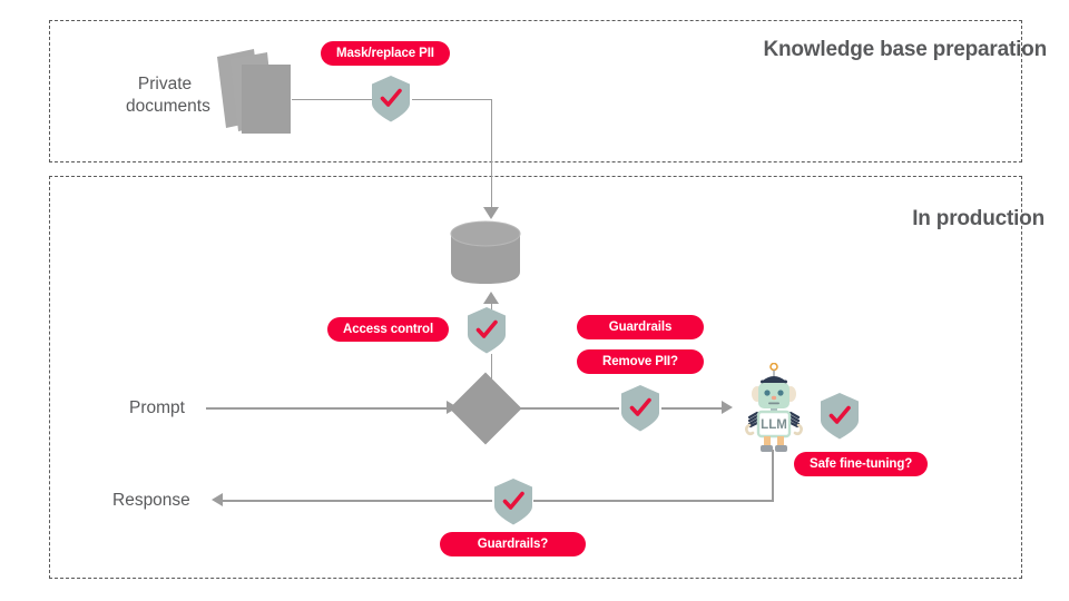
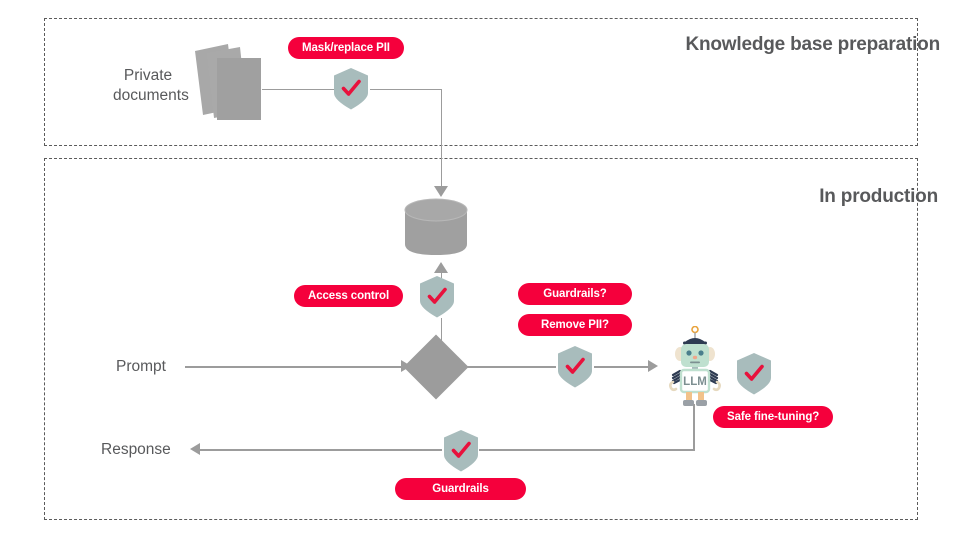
  Knowledge base preparation
  In production
  Private
  documents
  Mask/replace PII
  Access control
  Prompt
- Guardrails
+ Guardrails?
  Remove PII?
  LLM
  Safe fine-tuning?
  Response
- Guardrails?
+ Guardrails
